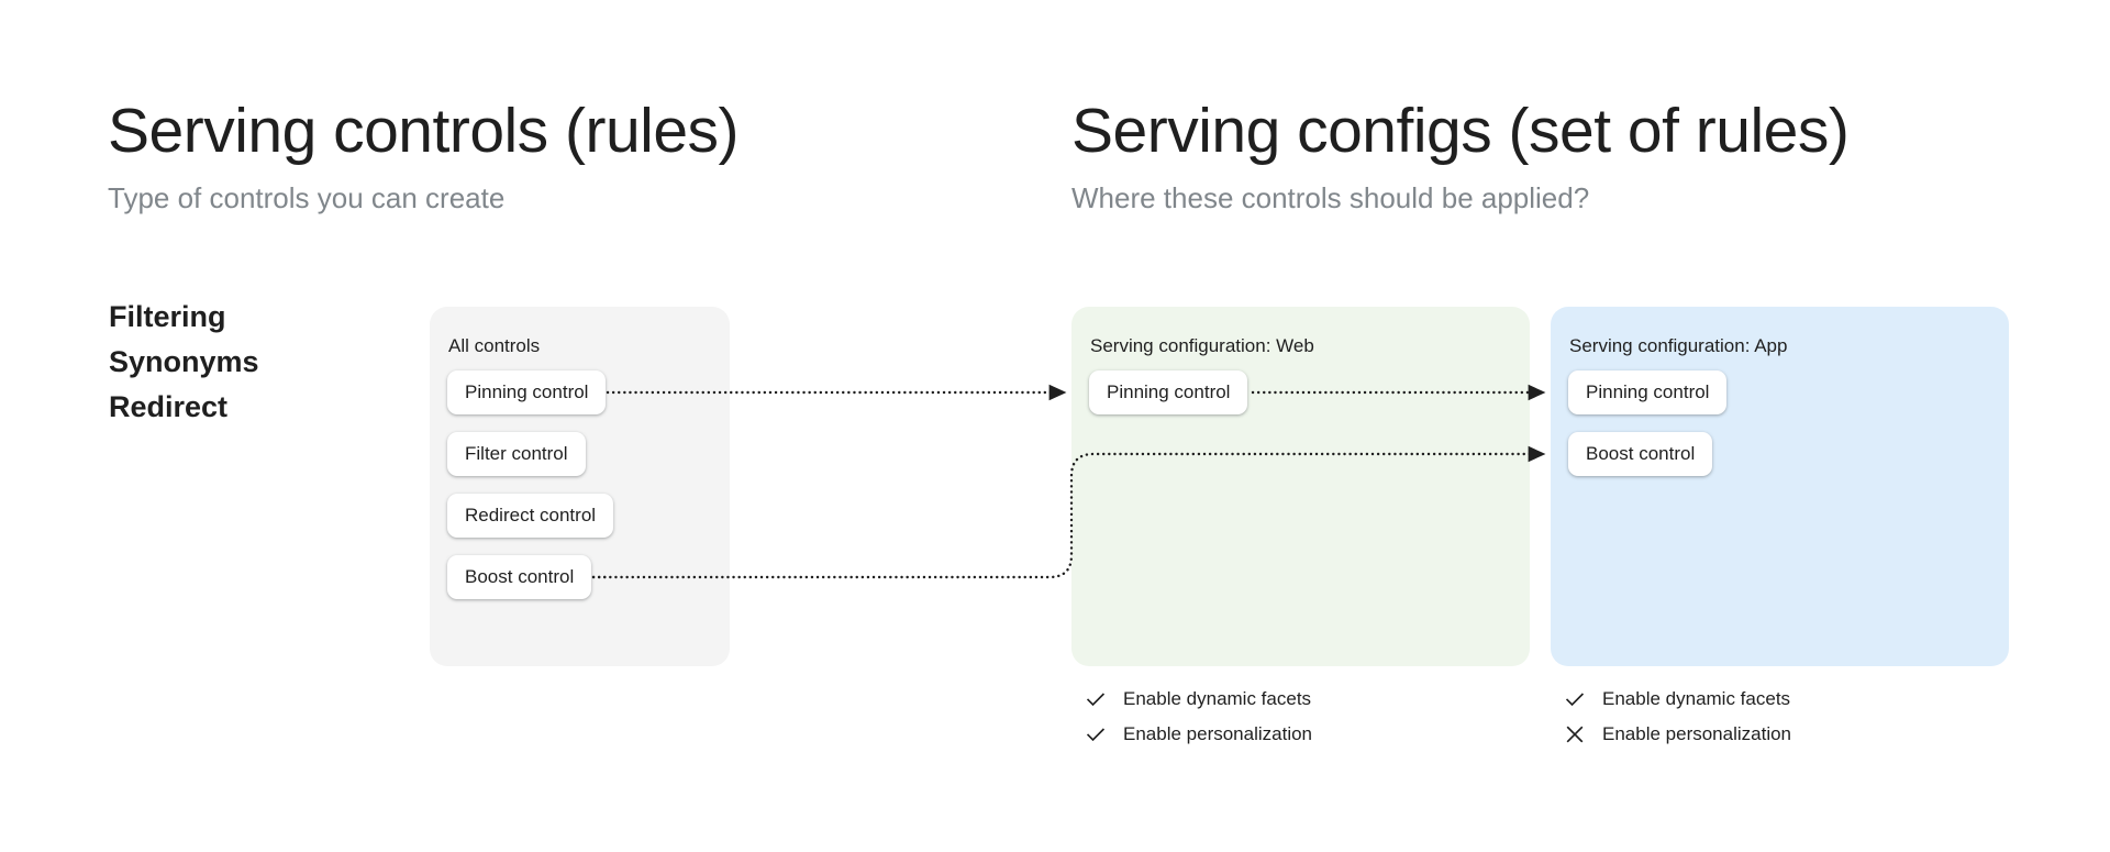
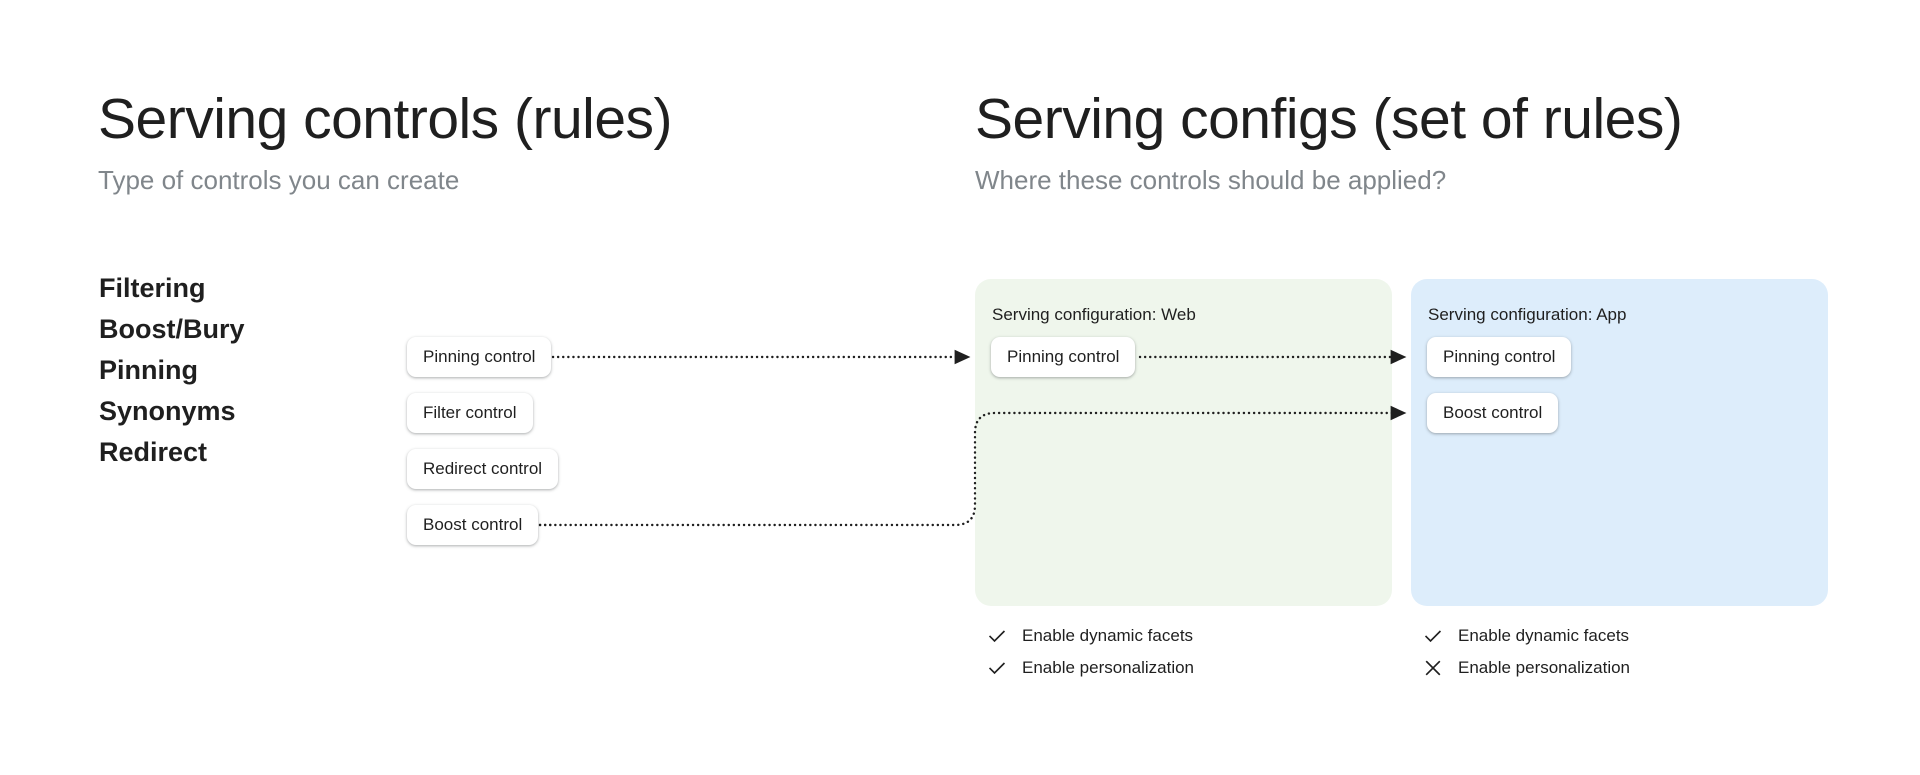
  Serving controls (rules)
  Type of controls you can create
  Serving configs (set of rules)
  Where these controls should be applied?
  Filtering
+ Boost/Bury
+ Pinning
  Synonyms
  Redirect
- All controls
  Serving configuration: Web
  Serving configuration: App
  Pinning control
  Filter control
  Redirect control
  Boost control
  Pinning control
  Pinning control
  Boost control
  Enable dynamic facets
  Enable personalization
  Enable dynamic facets
  Enable personalization
